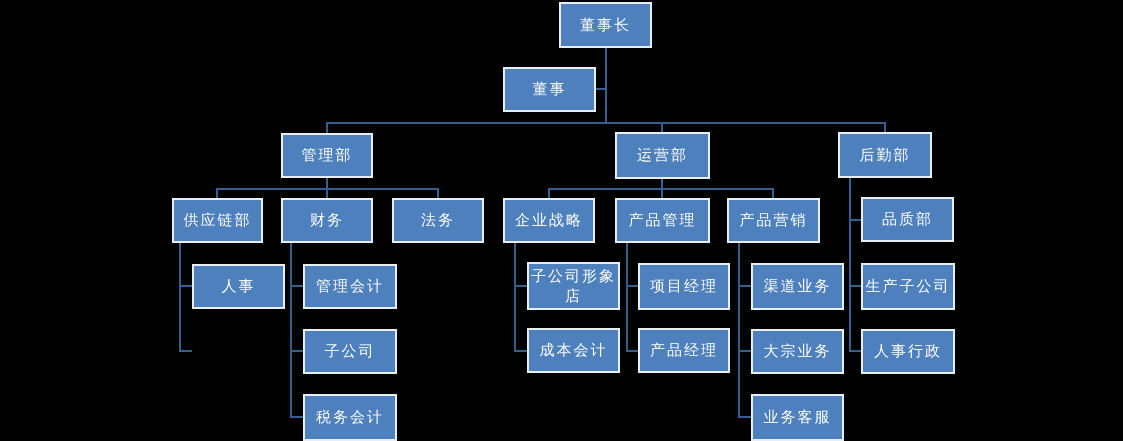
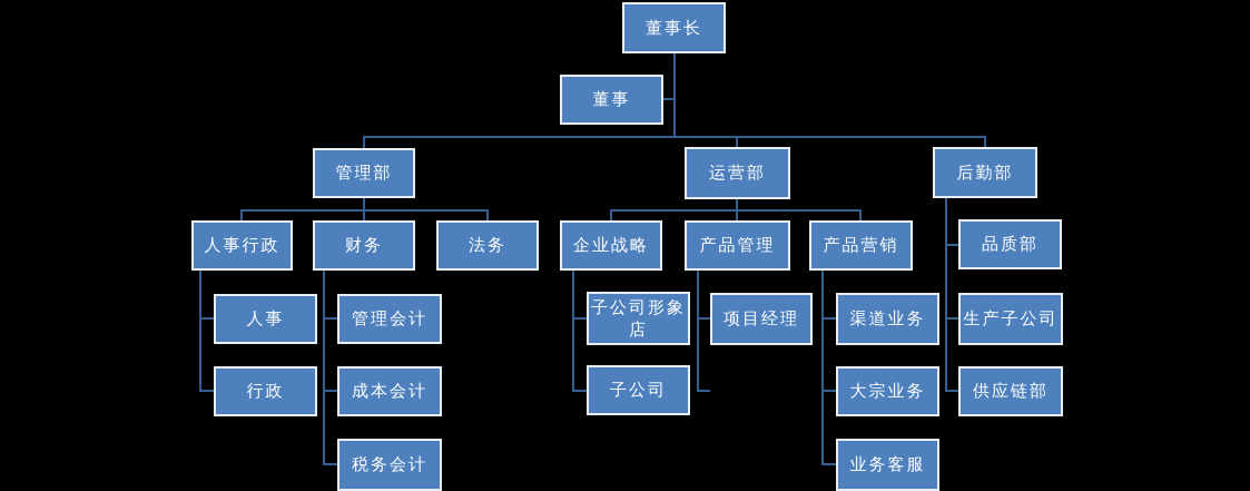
  董事长
  董事
  管理部
  运营部
  后勤部
- 供应链部
+ 人事行政
  财务
  法务
  企业战略
  产品管理
  产品营销
  品质部
  人事
+ 行政
  管理会计
- 子公司
+ 成本会计
  税务会计
  子公司形象店
- 成本会计
+ 子公司
  项目经理
- 产品经理
  渠道业务
  大宗业务
  业务客服
  生产子公司
- 人事行政
+ 供应链部
